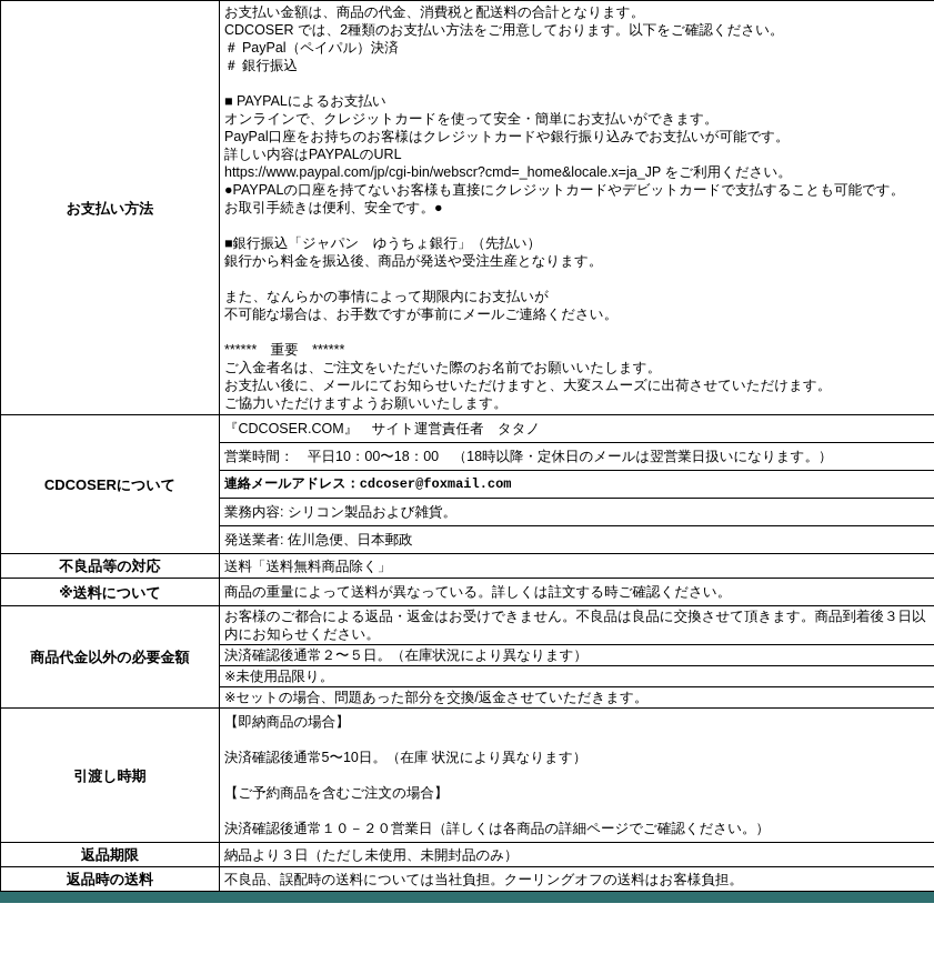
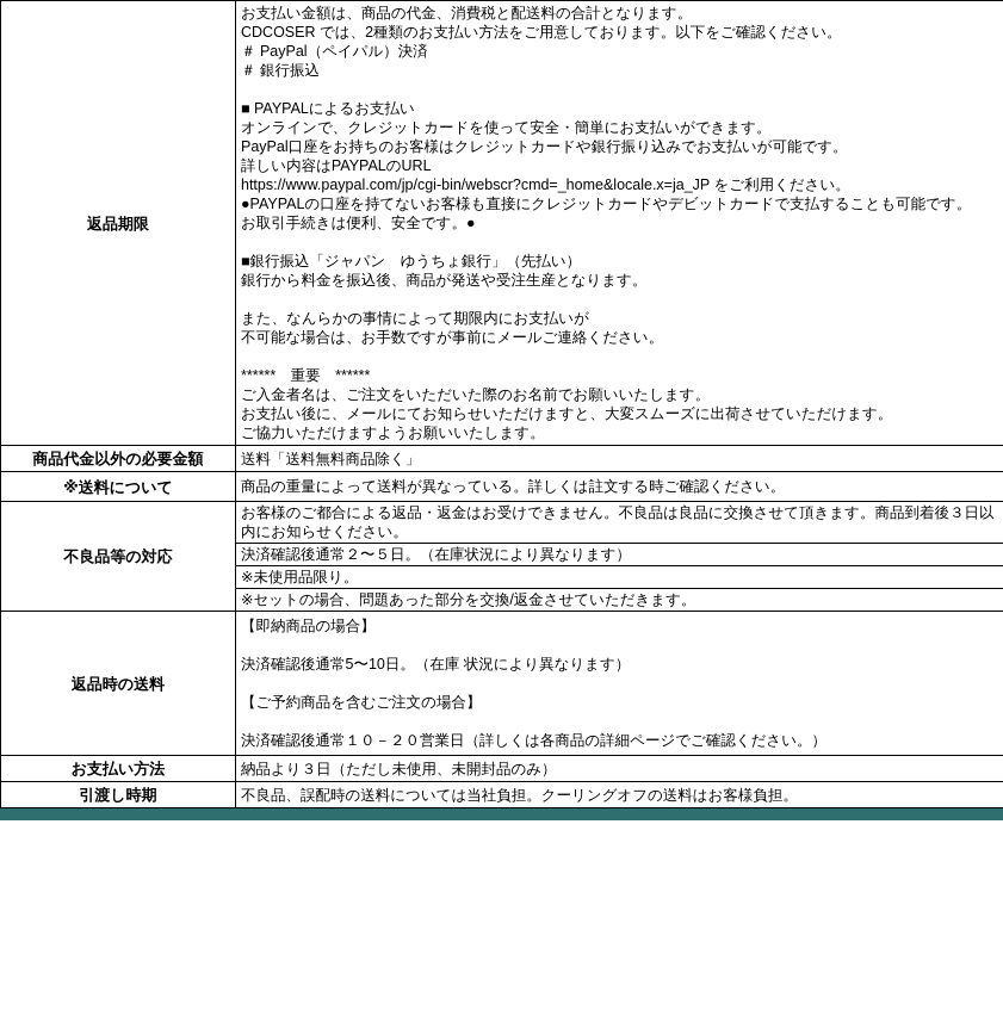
- お支払い方法	お支払い金額は、商品の代金、消費税と配送料の合計となります。 CDCOSER では、2種類のお支払い方法をご用意しております。以下をご確認ください。 ＃ PayPal（ペイパル）決済 ＃ 銀行振込 ■ PAYPALによるお支払い オンラインで、クレジットカードを使って安全・簡単にお支払いができます。 PayPal口座をお持ちのお客様はクレジットカードや銀行振り込みでお支払いが可能です。 詳しい内容はPAYPALのURL https://www.paypal.com/jp/cgi-bin/webscr?cmd=_home&locale.x=ja_JP をご利用ください。 ●PAYPALの口座を持てないお客様も直接にクレジットカードやデビットカードで支払することも可能です。 お取引手続きは便利、安全です。● ■銀行振込「ジャパン ゆうちょ銀行」（先払い） 銀行から料金を振込後、商品が発送や受注生産となります。 また、なんらかの事情によって期限内にお支払いが 不可能な場合は、お手数ですが事前にメールご連絡ください。 ****** 重要 ****** ご入金者名は、ご注文をいただいた際のお名前でお願いいたします。 お支払い後に、メールにてお知らせいただけますと、大変スムーズに出荷させていただけます。 ご協力いただけますようお願いいたします。
+ 返品期限	お支払い金額は、商品の代金、消費税と配送料の合計となります。 CDCOSER では、2種類のお支払い方法をご用意しております。以下をご確認ください。 ＃ PayPal（ペイパル）決済 ＃ 銀行振込 ■ PAYPALによるお支払い オンラインで、クレジットカードを使って安全・簡単にお支払いができます。 PayPal口座をお持ちのお客様はクレジットカードや銀行振り込みでお支払いが可能です。 詳しい内容はPAYPALのURL https://www.paypal.com/jp/cgi-bin/webscr?cmd=_home&locale.x=ja_JP をご利用ください。 ●PAYPALの口座を持てないお客様も直接にクレジットカードやデビットカードで支払することも可能です。 お取引手続きは便利、安全です。● ■銀行振込「ジャパン ゆうちょ銀行」（先払い） 銀行から料金を振込後、商品が発送や受注生産となります。 また、なんらかの事情によって期限内にお支払いが 不可能な場合は、お手数ですが事前にメールご連絡ください。 ****** 重要 ****** ご入金者名は、ご注文をいただいた際のお名前でお願いいたします。 お支払い後に、メールにてお知らせいただけますと、大変スムーズに出荷させていただけます。 ご協力いただけますようお願いいたします。
- CDCOSERについて	『CDCOSER.COM』 サイト運営責任者 タタノ 営業時間： 平日10：00〜18：00 （18時以降・定休日のメールは翌営業日扱いになります。） 連絡メールアドレス：cdcoser@foxmail.com 業務内容: シリコン製品および雑貨。 発送業者: 佐川急便、日本郵政
- 不良品等の対応	送料「送料無料商品除く」
+ 商品代金以外の必要金額	送料「送料無料商品除く」
  ※送料について	商品の重量によって送料が異なっている。詳しくは註文する時ご確認ください。
- 商品代金以外の必要金額	お客様のご都合による返品・返金はお受けできません。不良品は良品に交換させて頂きます。商品到着後３日以内にお知らせください。 決済確認後通常２〜５日。（在庫状況により異なります） ※未使用品限り。 ※セットの場合、問題あった部分を交換/返金させていただきます。
+ 不良品等の対応	お客様のご都合による返品・返金はお受けできません。不良品は良品に交換させて頂きます。商品到着後３日以内にお知らせください。 決済確認後通常２〜５日。（在庫状況により異なります） ※未使用品限り。 ※セットの場合、問題あった部分を交換/返金させていただきます。
- 引渡し時期	【即納商品の場合】 決済確認後通常5〜10日。（在庫 状況により異なります） 【ご予約商品を含むご注文の場合】 決済確認後通常１０－２０営業日（詳しくは各商品の詳細ページでご確認ください。）
+ 返品時の送料	【即納商品の場合】 決済確認後通常5〜10日。（在庫 状況により異なります） 【ご予約商品を含むご注文の場合】 決済確認後通常１０－２０営業日（詳しくは各商品の詳細ページでご確認ください。）
- 返品期限	納品より３日（ただし未使用、未開封品のみ）
+ お支払い方法	納品より３日（ただし未使用、未開封品のみ）
- 返品時の送料	不良品、誤配時の送料については当社負担。クーリングオフの送料はお客様負担。
+ 引渡し時期	不良品、誤配時の送料については当社負担。クーリングオフの送料はお客様負担。
